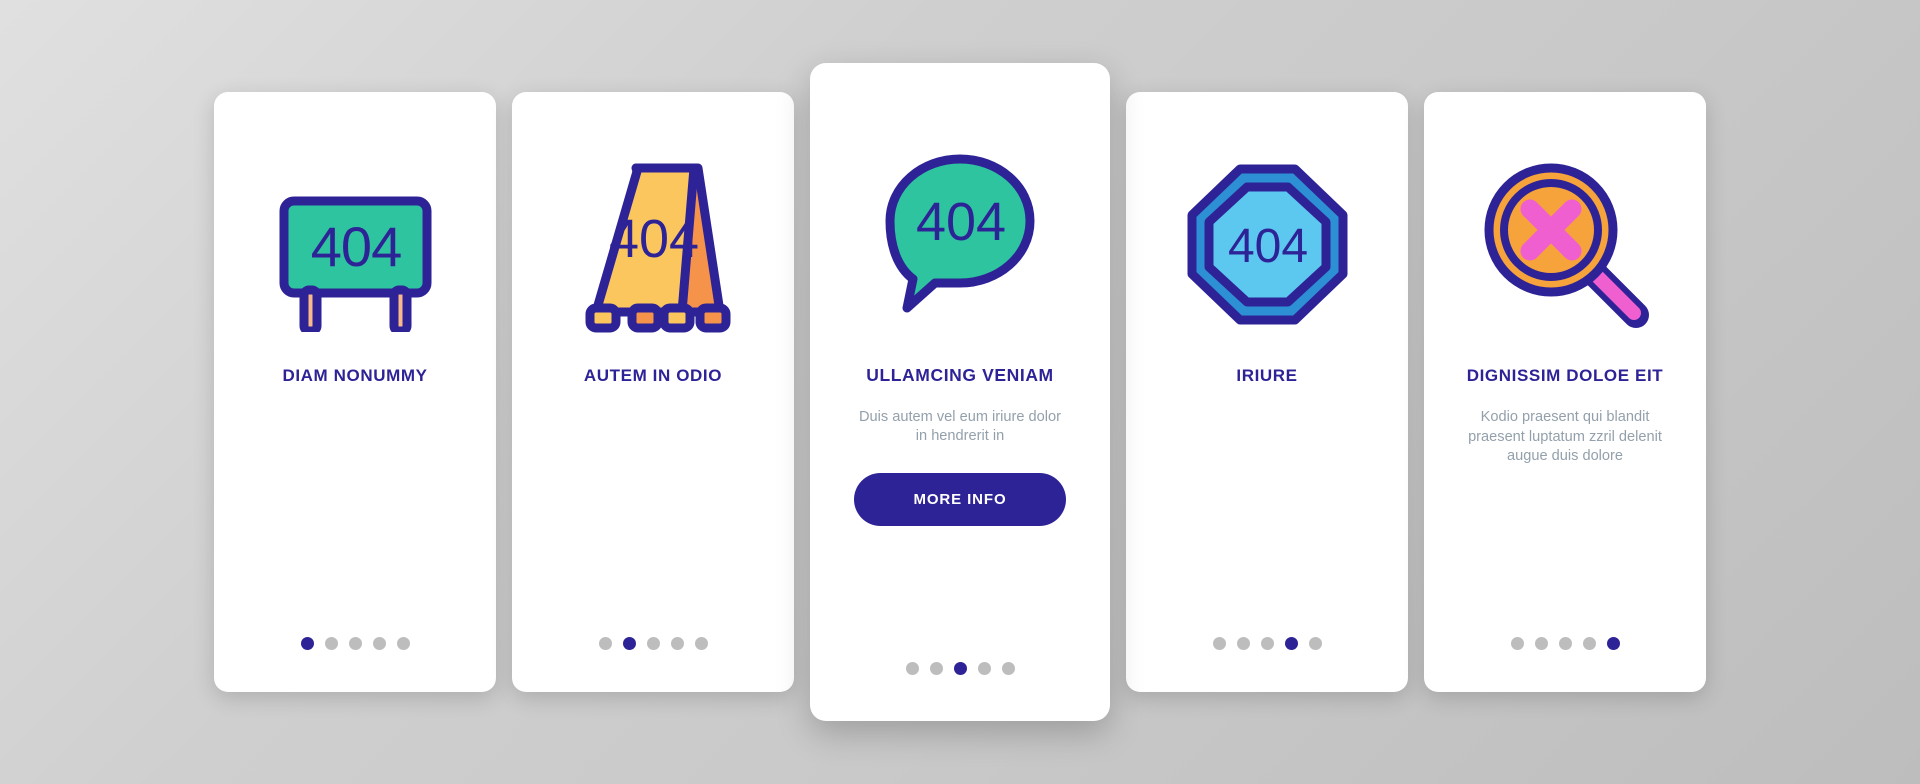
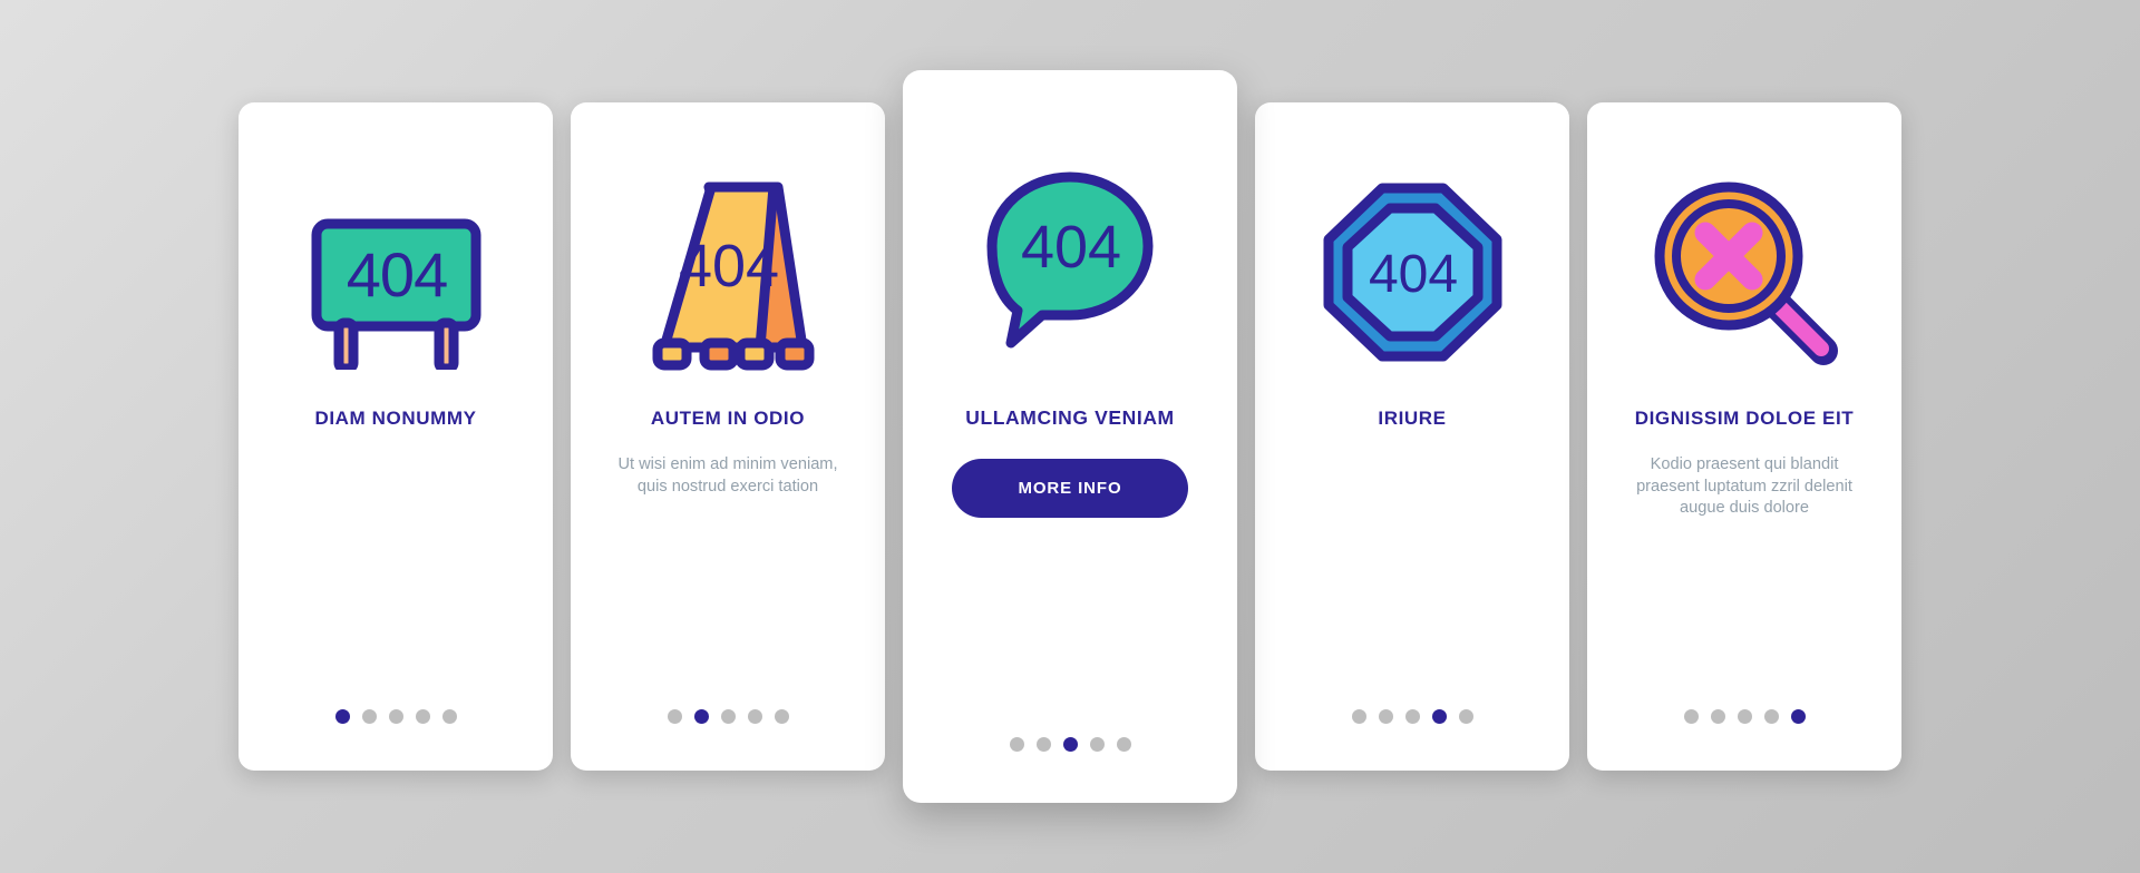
  404
  DIAM NONUMMY
  404
  AUTEM IN ODIO
+ Ut wisi enim ad minim veniam, quis nostrud exerci tation
  404
  ULLAMCING VENIAM
- Duis autem vel eum iriure dolor in hendrerit in
  MORE INFO
  404
  IRIURE
  DIGNISSIM DOLOE EIT
  Kodio praesent qui blandit praesent luptatum zzril delenit augue duis dolore
